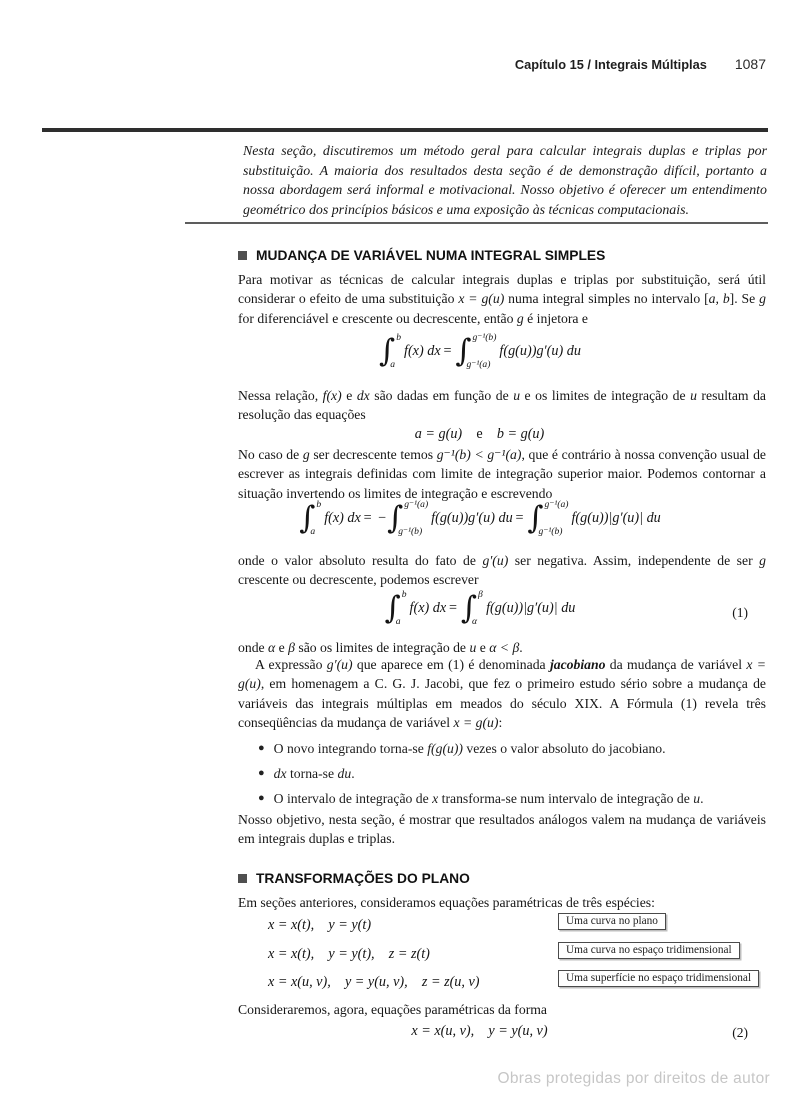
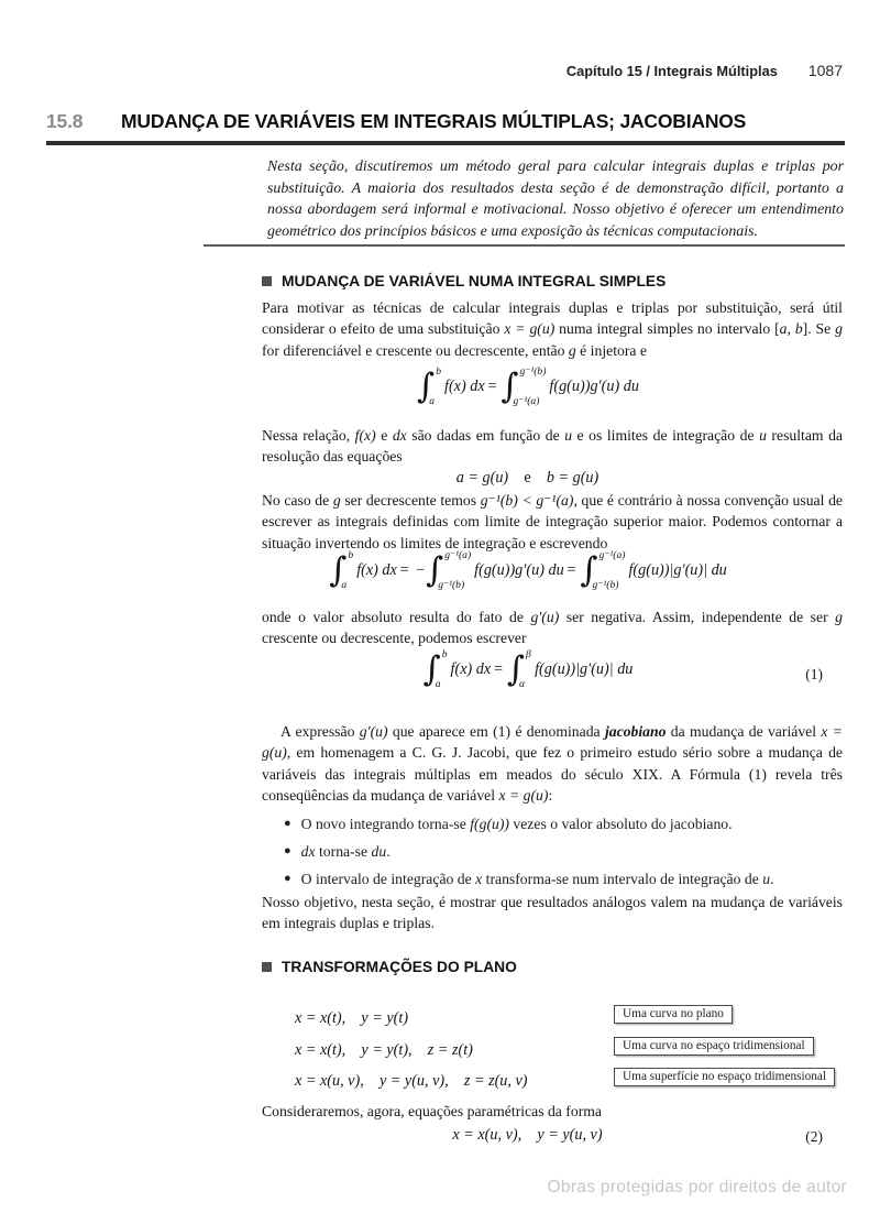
  Capítulo 15 / Integrais Múltiplas
  1087
+ 15.8
+ MUDANÇA DE VARIÁVEIS EM INTEGRAIS MÚLTIPLAS; JACOBIANOS
  Nesta seção, discutiremos um método geral para calcular integrais duplas e triplas por substituição. A maioria dos resultados desta seção é de demonstração difícil, portanto a nossa abordagem será informal e motivacional. Nosso objetivo é oferecer um entendimento geométrico dos princípios básicos e uma exposição às técnicas computacionais.
  MUDANÇA DE VARIÁVEL NUMA INTEGRAL SIMPLES
  Para motivar as técnicas de calcular integrais duplas e triplas por substituição, será útil considerar o efeito de uma substituição x = g(u) numa integral simples no intervalo [a, b]. Se g for diferenciável e crescente ou decrescente, então g é injetora e
  ∫
  b
  a
  f(x) dx
  =
  ∫
  g⁻¹(b)
  g⁻¹(a)
  f(g(u))g′(u) du
  Nessa relação, f(x) e dx são dadas em função de u e os limites de integração de u resultam da resolução das equações
  a = g(u)
  e
  b = g(u)
  No caso de g ser decrescente temos g⁻¹(b) < g⁻¹(a), que é contrário à nossa convenção usual de escrever as integrais definidas com limite de integração superior maior. Podemos contornar a situação invertendo os limites de integração e escrevendo
  ∫
  b
  a
  f(x) dx
  = −
  ∫
  g⁻¹(a)
  g⁻¹(b)
  f(g(u))g′(u) du
  =
  ∫
  g⁻¹(a)
  g⁻¹(b)
  f(g(u))|g′(u)| du
  onde o valor absoluto resulta do fato de g′(u) ser negativa. Assim, independente de ser g crescente ou decrescente, podemos escrever
  ∫
  b
  a
  f(x) dx
  =
  ∫
  β
  α
  f(g(u))|g′(u)| du
  (1)
- onde α e β são os limites de integração de u e α < β.
  A expressão g′(u) que aparece em (1) é denominada jacobiano da mudança de variável x = g(u), em homenagem a C. G. J. Jacobi, que fez o primeiro estudo sério sobre a mudança de variáveis das integrais múltiplas em meados do século XIX. A Fórmula (1) revela três conseqüências da mudança de variável x = g(u):
  ●
  O novo integrando torna-se f(g(u)) vezes o valor absoluto do jacobiano.
  ●
  dx torna-se du.
  ●
  O intervalo de integração de x transforma-se num intervalo de integração de u.
  Nosso objetivo, nesta seção, é mostrar que resultados análogos valem na mudança de variáveis em integrais duplas e triplas.
  TRANSFORMAÇÕES DO PLANO
- Em seções anteriores, consideramos equações paramétricas de três espécies:
  x = x(t), y = y(t)
  Uma curva no plano
  x = x(t), y = y(t), z = z(t)
  Uma curva no espaço tridimensional
  x = x(u, v), y = y(u, v), z = z(u, v)
  Uma superfície no espaço tridimensional
  Consideraremos, agora, equações paramétricas da forma
  x = x(u, v),
  y = y(u, v)
  (2)
  Obras protegidas por direitos de autor
